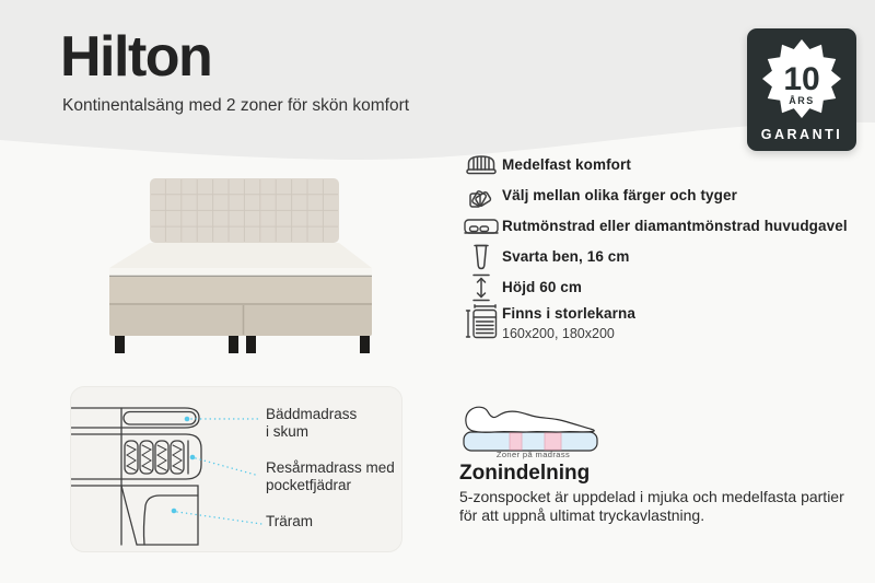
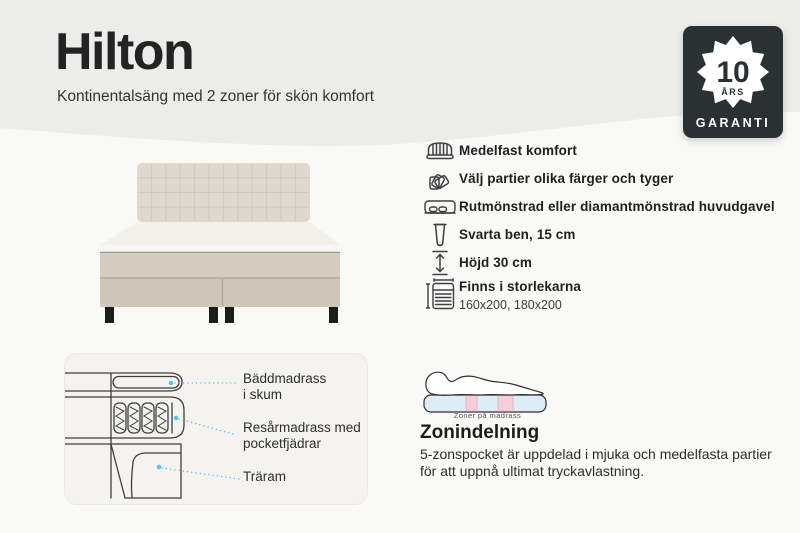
  Hilton
  Kontinentalsäng med 2 zoner för skön komfort
  10
  ÅRS
  GARANTI
  Medelfast komfort
- Välj mellan olika färger och tyger
+ Välj partier olika färger och tyger
  Rutmönstrad eller diamantmönstrad huvudgavel
- Svarta ben, 16 cm
+ Svarta ben, 15 cm
- Höjd 60 cm
+ Höjd 30 cm
  Finns i storlekarna
  160x200, 180x200
  Bäddmadrass
  i skum
  Resårmadrass med
  pocketfjädrar
  Träram
  Zoner på madrass
  Zonindelning
  5-zonspocket är uppdelad i mjuka och medelfasta partier
  för att uppnå ultimat tryckavlastning.
